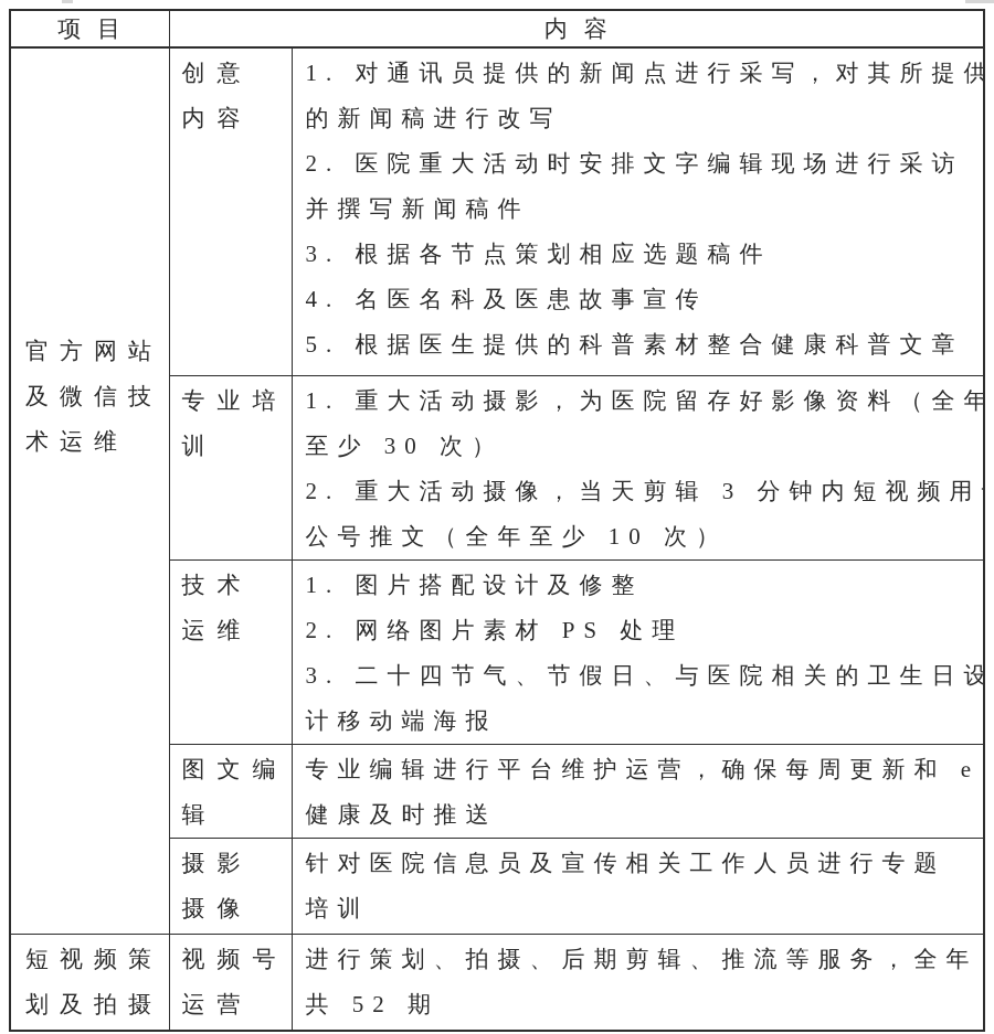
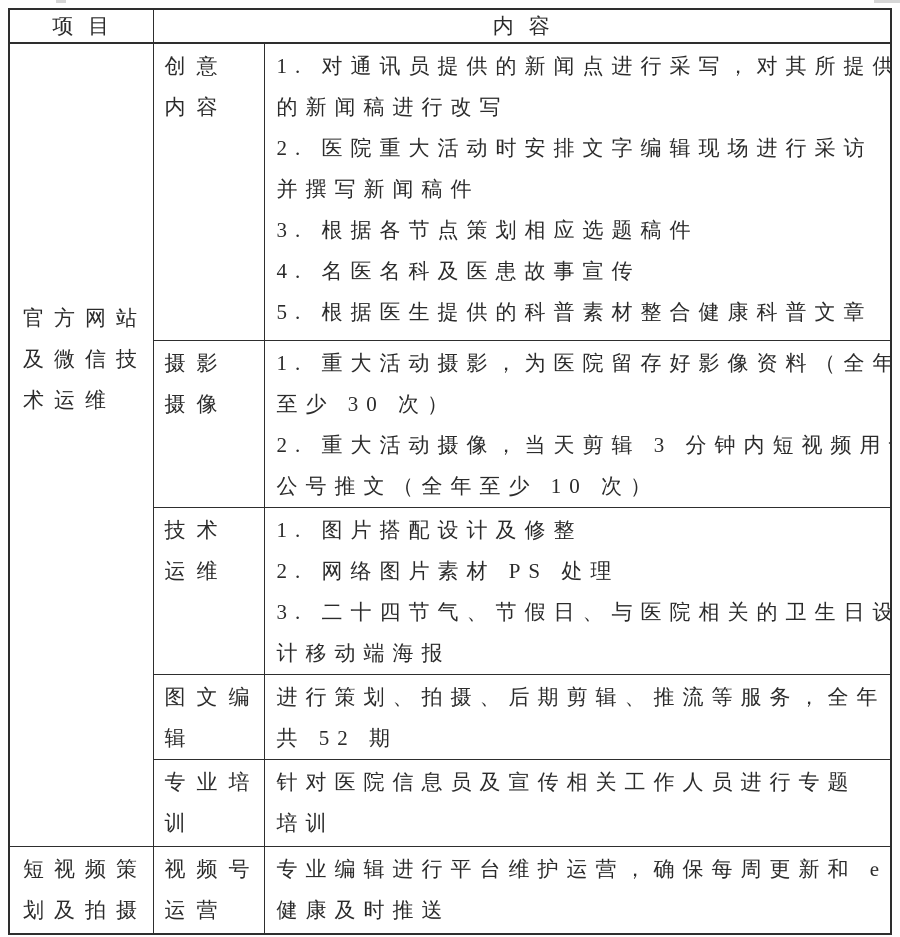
  项目	内容
  官方网站 及微信技 术运维	创意 内容	1. 对通讯员提供的新闻点进行采写，对其所提供 的新闻稿进行改写 2. 医院重大活动时安排文字编辑现场进行采访 并撰写新闻稿件 3. 根据各节点策划相应选题稿件 4. 名医名科及医患故事宣传 5. 根据医生提供的科普素材整合健康科普文章
- 专业培 训	1. 重大活动摄影，为医院留存好影像资料（全年 至少 30 次） 2. 重大活动摄像，当天剪辑 3 分钟内短视频用 公号推文（全年至少 10 次）
+ 摄影 摄像	1. 重大活动摄影，为医院留存好影像资料（全年 至少 30 次） 2. 重大活动摄像，当天剪辑 3 分钟内短视频用 公号推文（全年至少 10 次）
  技术 运维	1. 图片搭配设计及修整 2. 网络图片素材 PS 处理 3. 二十四节气、节假日、与医院相关的卫生日设 计移动端海报
- 图文编 辑	专业编辑进行平台维护运营，确保每周更新和 e 健康及时推送
+ 图文编 辑	进行策划、拍摄、后期剪辑、推流等服务，全年 共 52 期
- 摄影 摄像	针对医院信息员及宣传相关工作人员进行专题 培训
+ 专业培 训	针对医院信息员及宣传相关工作人员进行专题 培训
- 短视频策 划及拍摄	视频号 运营	进行策划、拍摄、后期剪辑、推流等服务，全年 共 52 期
+ 短视频策 划及拍摄	视频号 运营	专业编辑进行平台维护运营，确保每周更新和 e 健康及时推送
